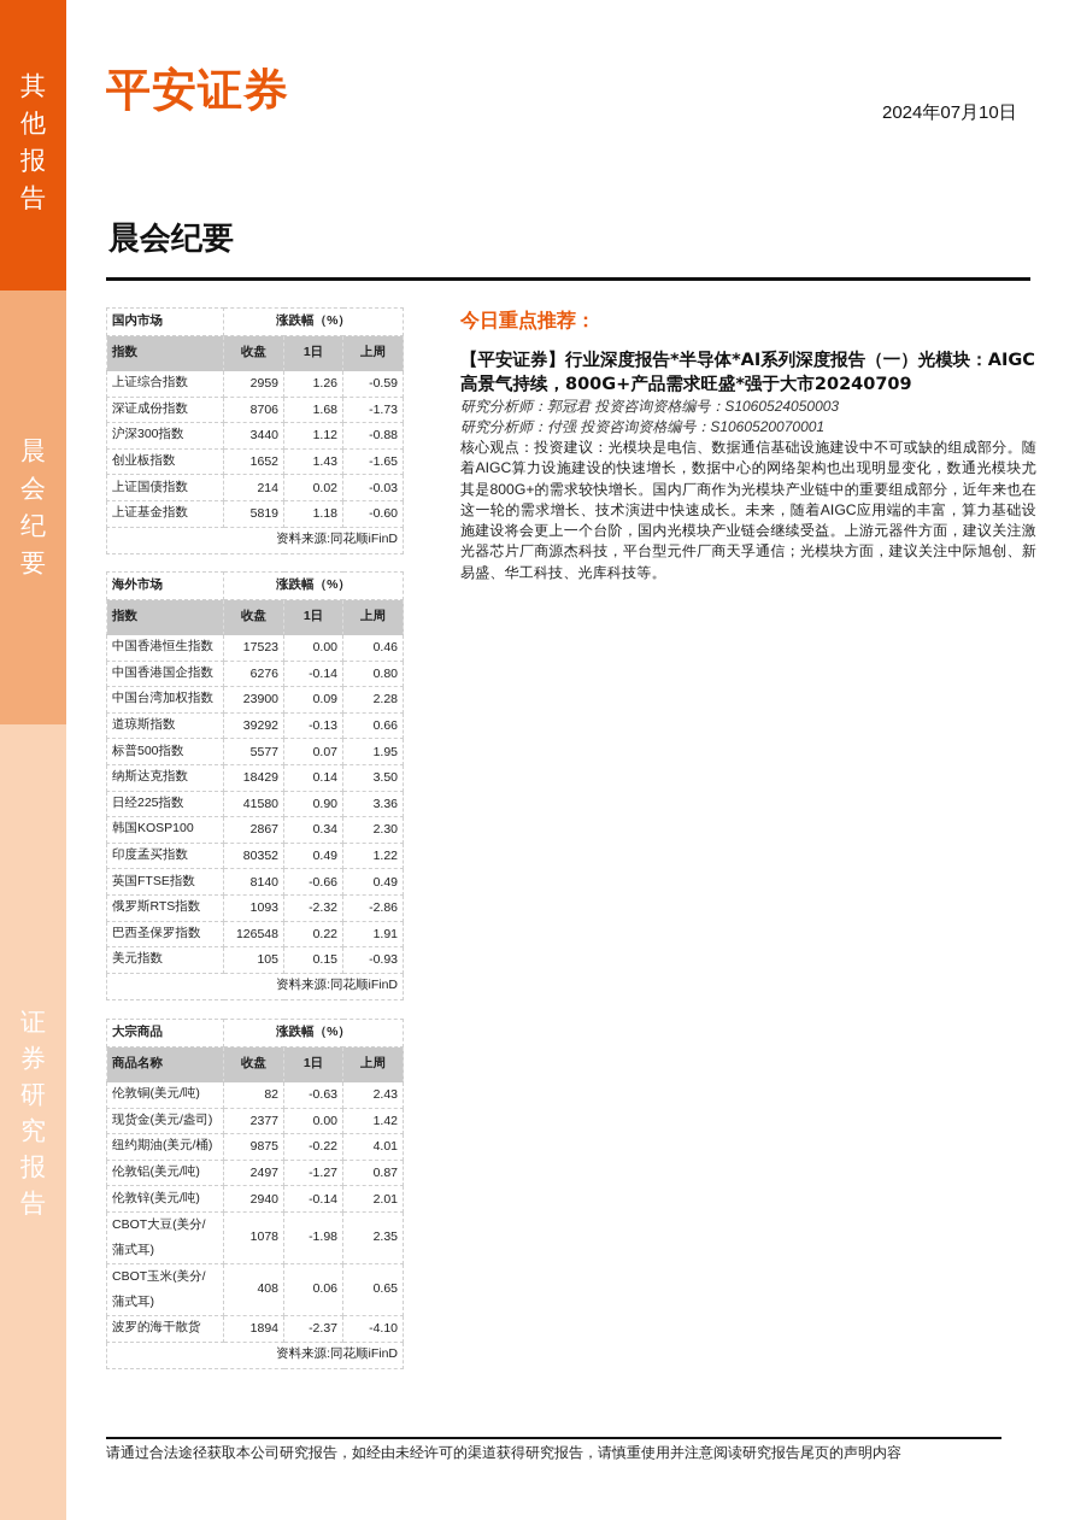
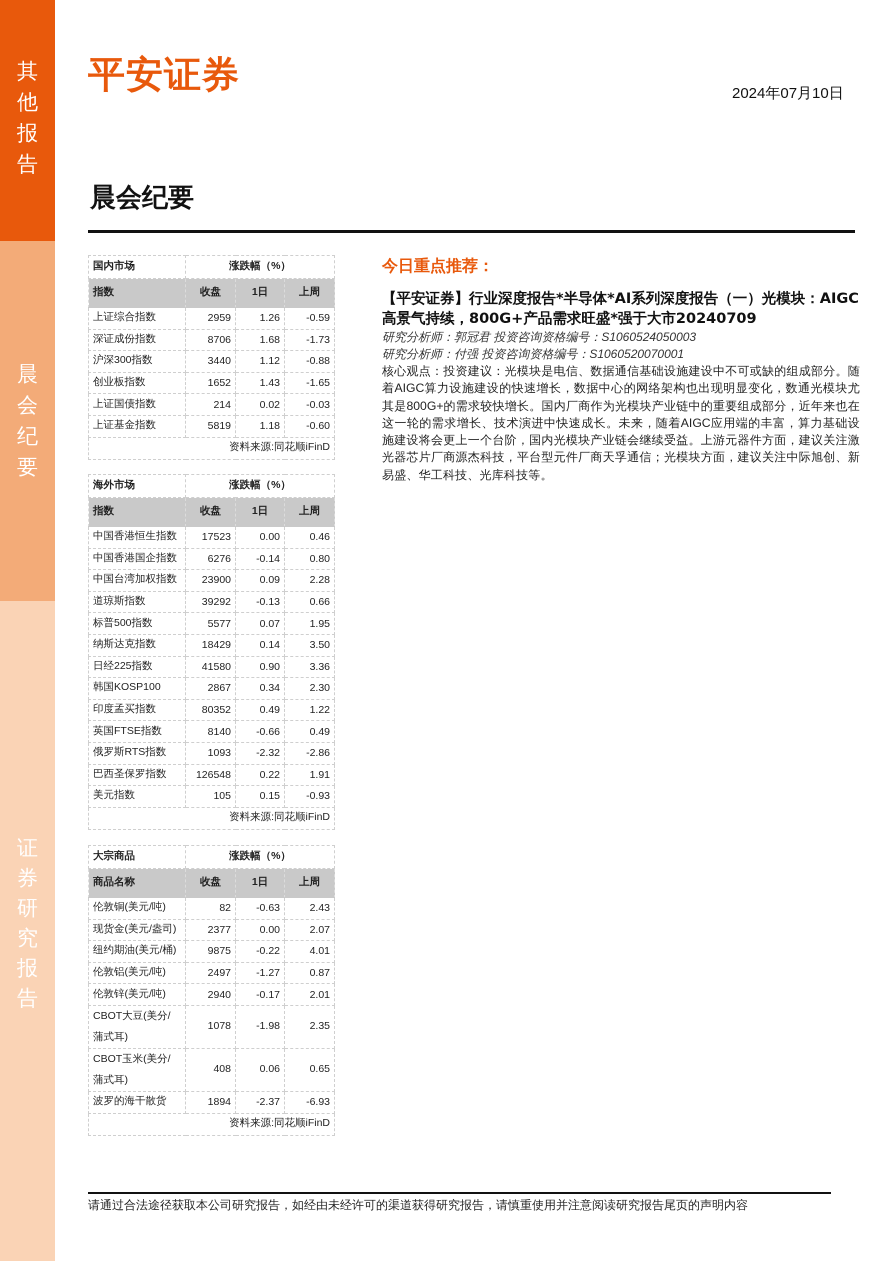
  其
  他
  报
  告
  晨
  会
  纪
  要
  证
  券
  研
  究
  报
  告
  平安证券
  2024年07月10日
  晨会纪要
  国内市场	涨跌幅（%）
  指数	收盘	1日	上周
  上证综合指数	2959	1.26	-0.59
  深证成份指数	8706	1.68	-1.73
  沪深300指数	3440	1.12	-0.88
  创业板指数	1652	1.43	-1.65
  上证国债指数	214	0.02	-0.03
  上证基金指数	5819	1.18	-0.60
  资料来源:同花顺iFinD
  海外市场	涨跌幅（%）
  指数	收盘	1日	上周
  中国香港恒生指数	17523	0.00	0.46
  中国香港国企指数	6276	-0.14	0.80
  中国台湾加权指数	23900	0.09	2.28
  道琼斯指数	39292	-0.13	0.66
  标普500指数	5577	0.07	1.95
  纳斯达克指数	18429	0.14	3.50
  日经225指数	41580	0.90	3.36
  韩国KOSP100	2867	0.34	2.30
  印度孟买指数	80352	0.49	1.22
  英国FTSE指数	8140	-0.66	0.49
  俄罗斯RTS指数	1093	-2.32	-2.86
  巴西圣保罗指数	126548	0.22	1.91
  美元指数	105	0.15	-0.93
  资料来源:同花顺iFinD
  大宗商品	涨跌幅（%）
  商品名称	收盘	1日	上周
  伦敦铜(美元/吨)	82	-0.63	2.43
- 现货金(美元/盎司)	2377	0.00	1.42
+ 现货金(美元/盎司)	2377	0.00	2.07
  纽约期油(美元/桶)	9875	-0.22	4.01
  伦敦铝(美元/吨)	2497	-1.27	0.87
- 伦敦锌(美元/吨)	2940	-0.14	2.01
+ 伦敦锌(美元/吨)	2940	-0.17	2.01
  CBOT大豆(美分/蒲式耳)	1078	-1.98	2.35
  CBOT玉米(美分/蒲式耳)	408	0.06	0.65
- 波罗的海干散货	1894	-2.37	-4.10
+ 波罗的海干散货	1894	-2.37	-6.93
  资料来源:同花顺iFinD
  今日重点推荐：
  【平安证券】行业深度报告*半导体*AI系列深度报告（一）光模块：AIGC高景气持续，800G+产品需求旺盛*强于大市20240709
  研究分析师：郭冠君 投资咨询资格编号：S1060524050003
  研究分析师：付强 投资咨询资格编号：S1060520070001
  核心观点：投资建议：光模块是电信、数据通信基础设施建设中不可或缺的组成部分。随着AIGC算力设施建设的快速增长，数据中心的网络架构也出现明显变化，数通光模块尤其是800G+的需求较快增长。国内厂商作为光模块产业链中的重要组成部分，近年来也在这一轮的需求增长、技术演进中快速成长。未来，随着AIGC应用端的丰富，算力基础设施建设将会更上一个台阶，国内光模块产业链会继续受益。上游元器件方面，建议关注激光器芯片厂商源杰科技，平台型元件厂商天孚通信；光模块方面，建议关注中际旭创、新易盛、华工科技、光库科技等。
  请通过合法途径获取本公司研究报告，如经由未经许可的渠道获得研究报告，请慎重使用并注意阅读研究报告尾页的声明内容
